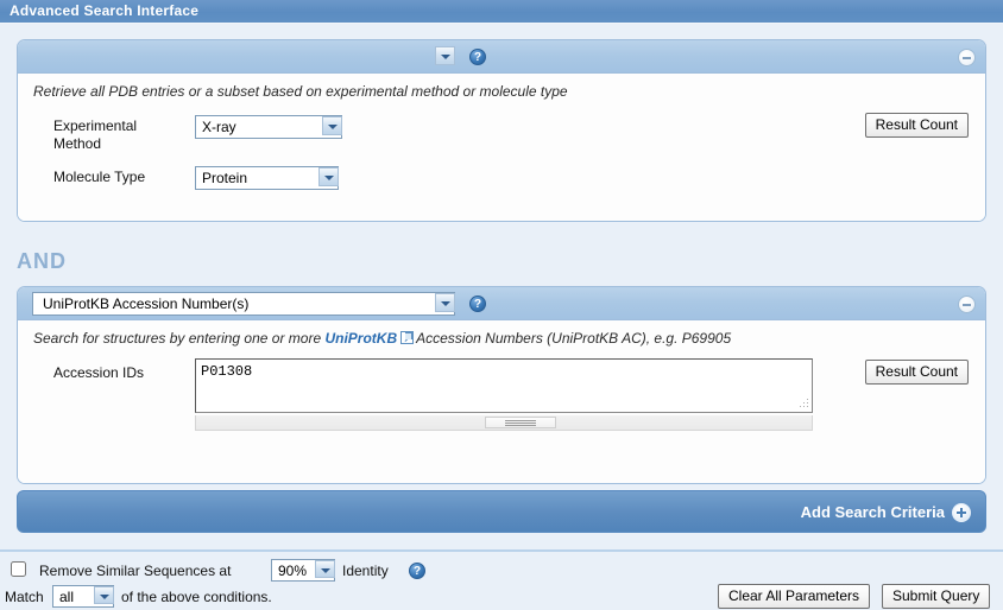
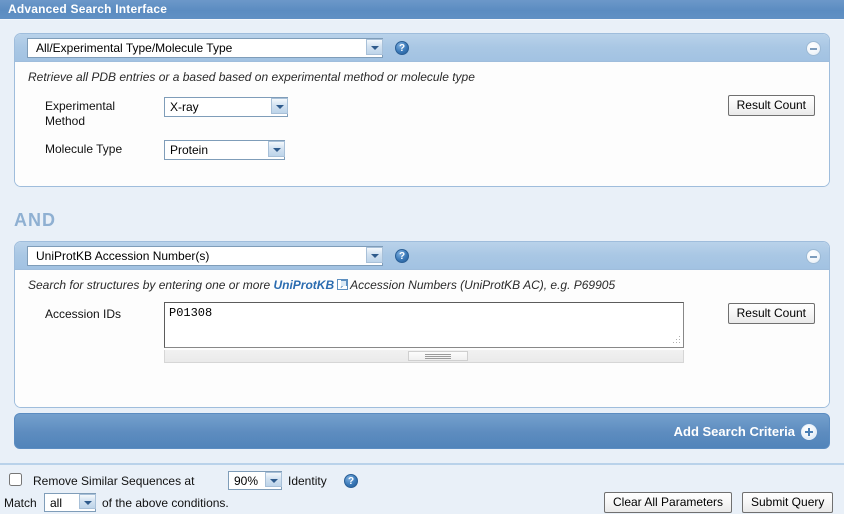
  Advanced Search Interface
+ All/Experimental Type/Molecule Type
  ?
- Retrieve all PDB entries or a subset based on experimental method or molecule type
+ Retrieve all PDB entries or a based based on experimental method or molecule type
  Experimental Method
  X-ray
  Molecule Type
  Protein
  Result Count
  AND
  UniProtKB Accession Number(s)
  ?
  Search for structures by entering one or more UniProtKB Accession Numbers (UniProtKB AC), e.g. P69905
  Accession IDs
  P01308
  Result Count
  Add Search Criteria
  Remove Similar Sequences at
  90%
  Identity
  ?
  Match
  all
  of the above conditions.
  Clear All Parameters
  Submit Query
